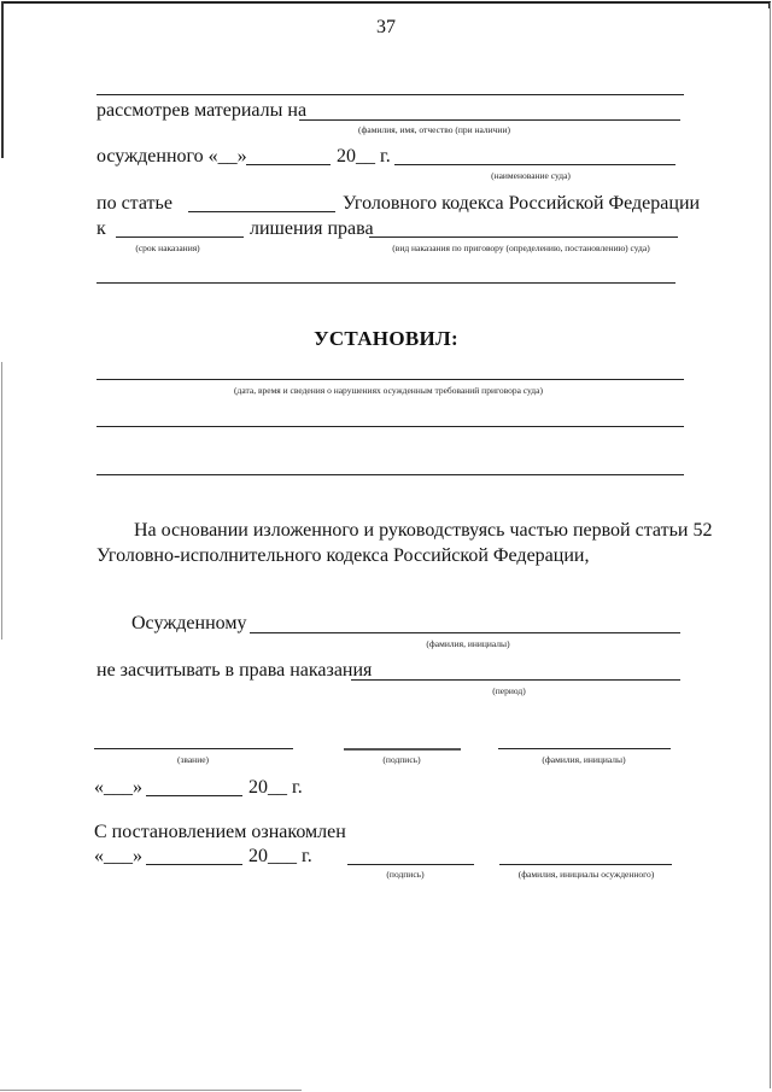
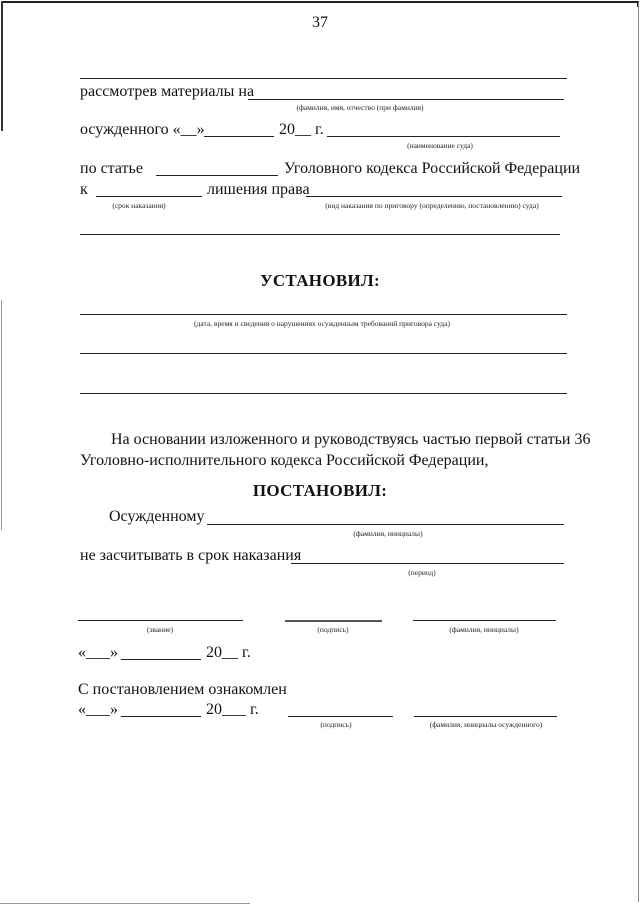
  37
  рассмотрев материалы на
- (фамилия, имя, отчество (при наличии)
+ (фамилия, имя, отчество (при фамилия)
  осужденного «__»
  20__ г.
  (наименование суда)
  по статье
  Уголовного кодекса Российской Федерации
  к
  лишения права
  (срок наказания)
  (вид наказания по приговору (определению, постановлению) суда)
  УСТАНОВИЛ:
  (дата, время и сведения о нарушениях осужденным требований приговора суда)
- На основании изложенного и руководствуясь частью первой статьи 52
+ На основании изложенного и руководствуясь частью первой статьи 36
  Уголовно-исполнительного кодекса Российской Федерации,
+ ПОСТАНОВИЛ:
  Осужденному
  (фамилия, инициалы)
- не засчитывать в права наказания
+ не засчитывать в срок наказания
  (период)
  (звание)
  (подпись)
  (фамилия, инициалы)
  «___»
  20__ г.
  С постановлением ознакомлен
  «___»
  20___ г.
  (подпись)
  (фамилия, инициалы осужденного)
